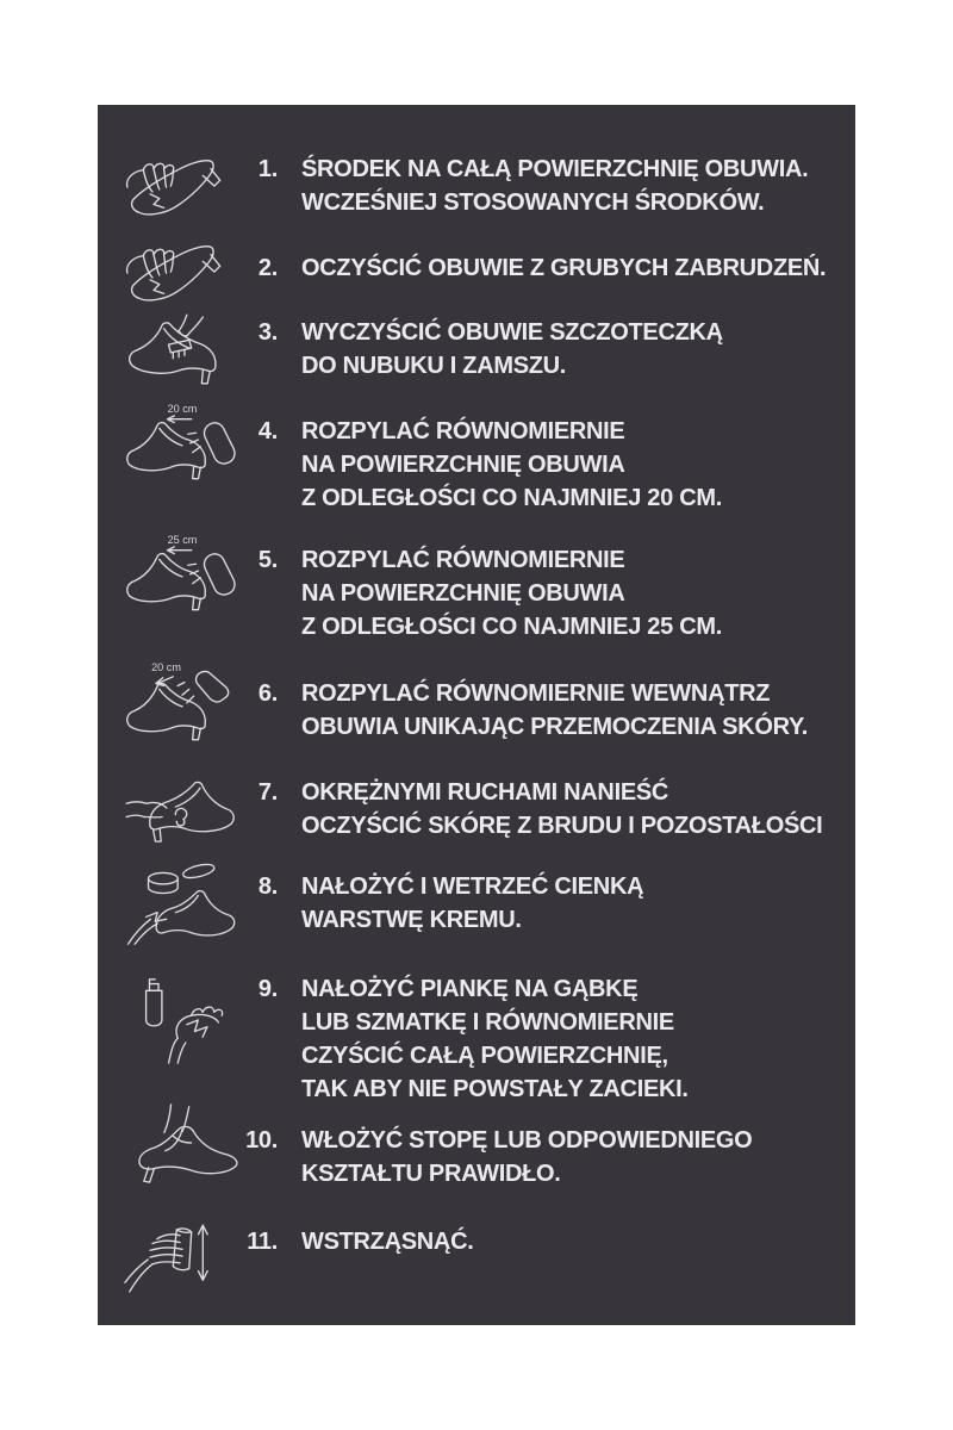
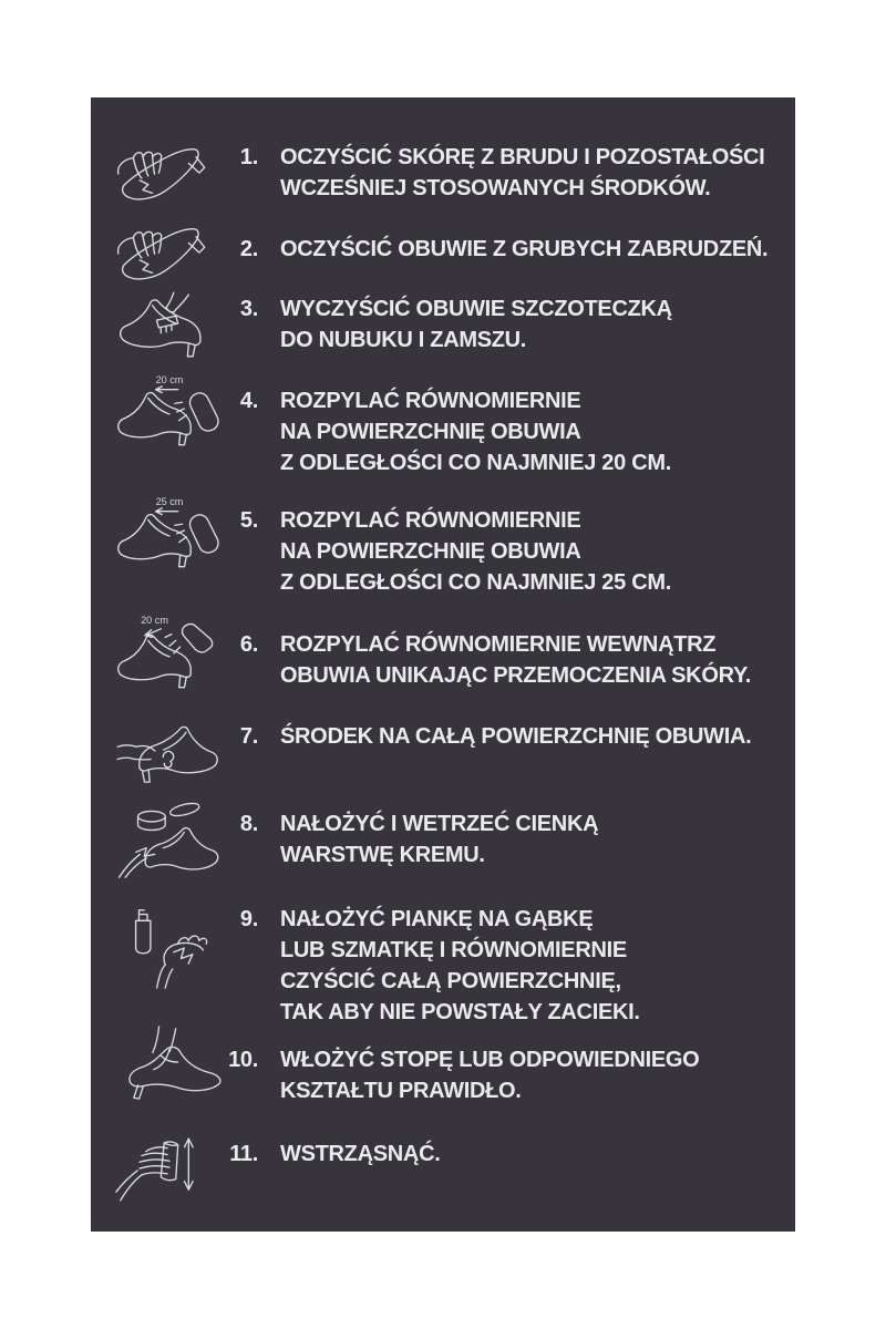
  1.
- ŚRODEK NA CAŁĄ POWIERZCHNIĘ OBUWIA.
+ OCZYŚCIĆ SKÓRĘ Z BRUDU I POZOSTAŁOŚCI
  WCZEŚNIEJ STOSOWANYCH ŚRODKÓW.
  2.
  OCZYŚCIĆ OBUWIE Z GRUBYCH ZABRUDZEŃ.
  3.
  WYCZYŚCIĆ OBUWIE SZCZOTECZKĄ
  DO NUBUKU I ZAMSZU.
  20 cm
  4.
  ROZPYLAĆ RÓWNOMIERNIE
  NA POWIERZCHNIĘ OBUWIA
  Z ODLEGŁOŚCI CO NAJMNIEJ 20 CM.
  25 cm
  5.
  ROZPYLAĆ RÓWNOMIERNIE
  NA POWIERZCHNIĘ OBUWIA
  Z ODLEGŁOŚCI CO NAJMNIEJ 25 CM.
  20 cm
  6.
  ROZPYLAĆ RÓWNOMIERNIE WEWNĄTRZ
  OBUWIA UNIKAJĄC PRZEMOCZENIA SKÓRY.
  7.
- OKRĘŻNYMI RUCHAMI NANIEŚĆ
- OCZYŚCIĆ SKÓRĘ Z BRUDU I POZOSTAŁOŚCI
+ ŚRODEK NA CAŁĄ POWIERZCHNIĘ OBUWIA.
  8.
  NAŁOŻYĆ I WETRZEĆ CIENKĄ
  WARSTWĘ KREMU.
  9.
  NAŁOŻYĆ PIANKĘ NA GĄBKĘ
  LUB SZMATKĘ I RÓWNOMIERNIE
  CZYŚCIĆ CAŁĄ POWIERZCHNIĘ,
  TAK ABY NIE POWSTAŁY ZACIEKI.
  10.
  WŁOŻYĆ STOPĘ LUB ODPOWIEDNIEGO
  KSZTAŁTU PRAWIDŁO.
  11.
  WSTRZĄSNĄĆ.
